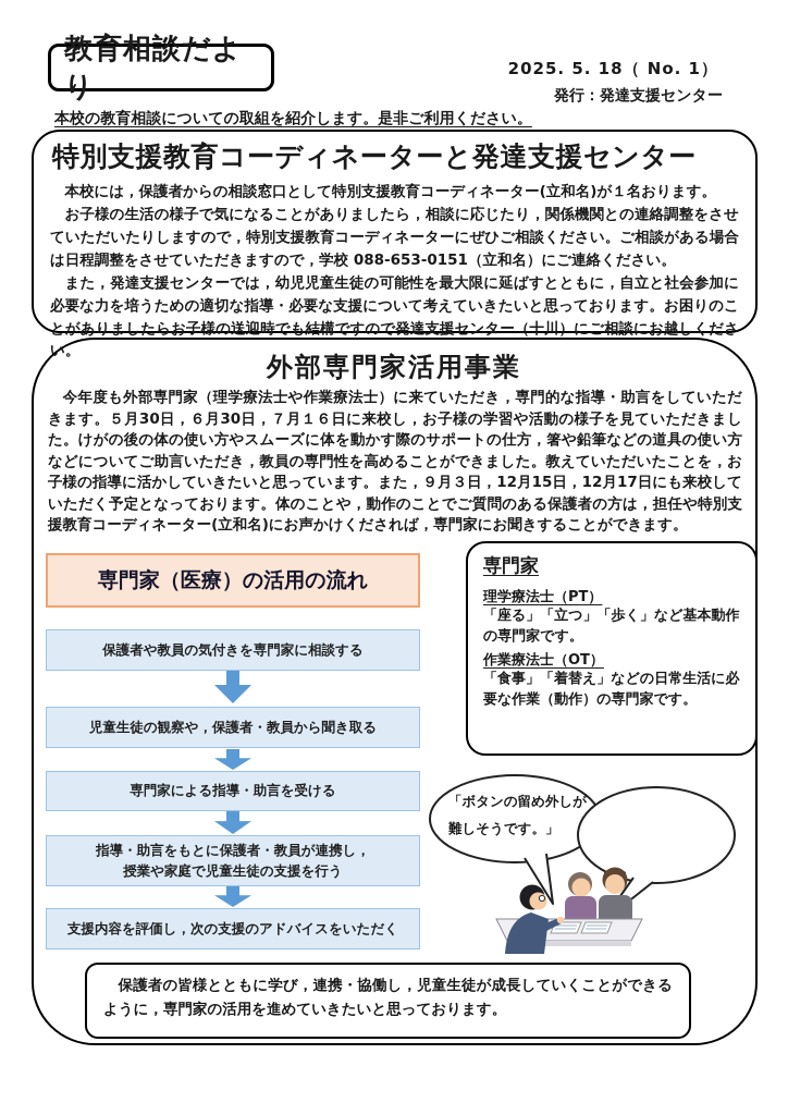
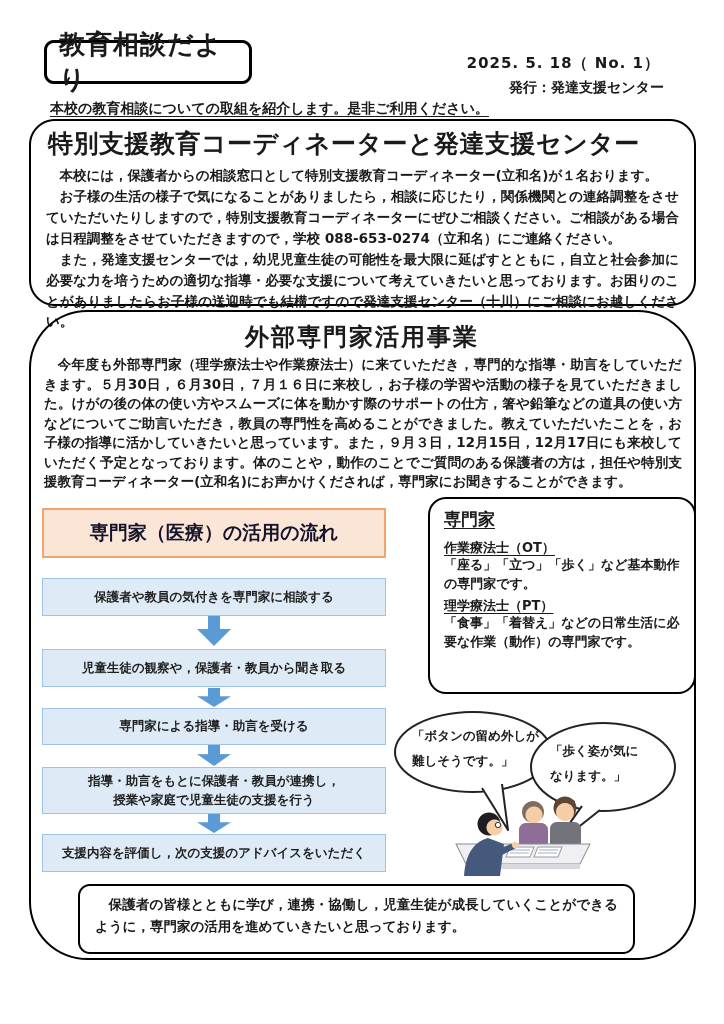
  教育相談だより
  2025. 5. 18（ No. 1）
  発行：発達支援センター
  本校の教育相談についての取組を紹介します。是非ご利用ください。
  特別支援教育コーディネーターと発達支援センター
  本校には，保護者からの相談窓口として特別支援教育コーディネーター(立和名)が１名おります。
- お子様の生活の様子で気になることがありましたら，相談に応じたり，関係機関との連絡調整をさせていただいたりしますので，特別支援教育コーディネーターにぜひご相談ください。ご相談がある場合は日程調整をさせていただきますので，学校 088-653-0151（立和名）にご連絡ください。
+ お子様の生活の様子で気になることがありましたら，相談に応じたり，関係機関との連絡調整をさせていただいたりしますので，特別支援教育コーディネーターにぜひご相談ください。ご相談がある場合は日程調整をさせていただきますので，学校 088-653-0274（立和名）にご連絡ください。
  また，発達支援センターでは，幼児児童生徒の可能性を最大限に延ばすとともに，自立と社会参加に必要な力を培うための適切な指導・必要な支援について考えていきたいと思っております。お困りのことがありましたらお子様の送迎時でも結構ですので発達支援センター（十川）にご相談にお越しください。
  外部専門家活用事業
  今年度も外部専門家（理学療法士や作業療法士）に来ていただき，専門的な指導・助言をしていただきます。５月30日，６月30日，７月１６日に来校し，お子様の学習や活動の様子を見ていただきました。けがの後の体の使い方やスムーズに体を動かす際のサポートの仕方，箸や鉛筆などの道具の使い方などについてご助言いただき，教員の専門性を高めることができました。教えていただいたことを，お子様の指導に活かしていきたいと思っています。また，９月３日，12月15日，12月17日にも来校していただく予定となっております。体のことや，動作のことでご質問のある保護者の方は，担任や特別支援教育コーディネーター(立和名)にお声かけくだされば，専門家にお聞きすることができます。
  専門家（医療）の活用の流れ
  保護者や教員の気付きを専門家に相談する
  児童生徒の観察や，保護者・教員から聞き取る
  専門家による指導・助言を受ける
  指導・助言をもとに保護者・教員が連携し，
  授業や家庭で児童生徒の支援を行う
  支援内容を評価し，次の支援のアドバイスをいただく
  専門家
- 理学療法士（PT）
+ 作業療法士（OT）
  「座る」「立つ」「歩く」など基本動作の専門家です。
- 作業療法士（OT）
+ 理学療法士（PT）
  「食事」「着替え」などの日常生活に必要な作業（動作）の専門家です。
  「ボタンの留め外しが
  難しそうです。」
+ 「歩く姿が気に
+ なります。」
  保護者の皆様とともに学び，連携・協働し，児童生徒が成長していくことができるように，専門家の活用を進めていきたいと思っております。
